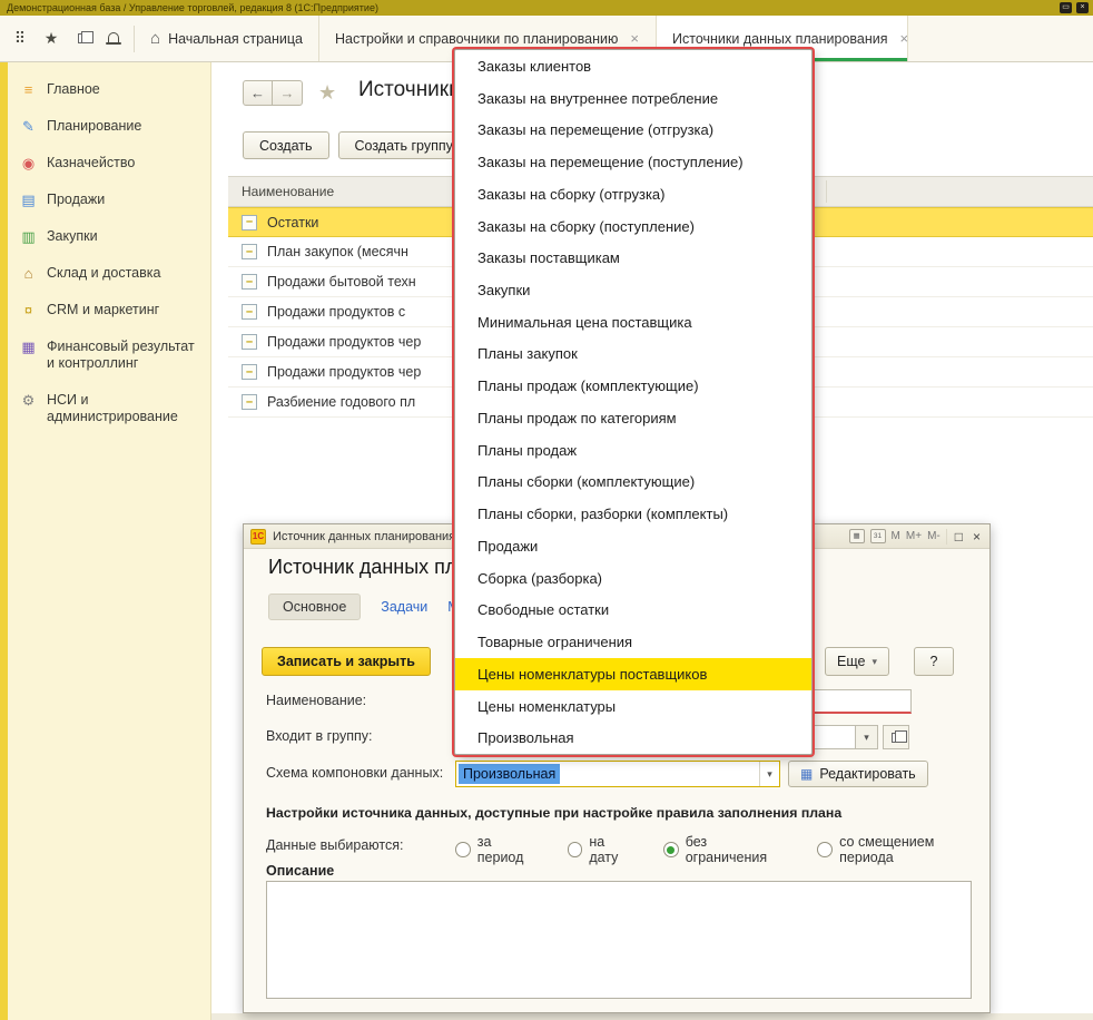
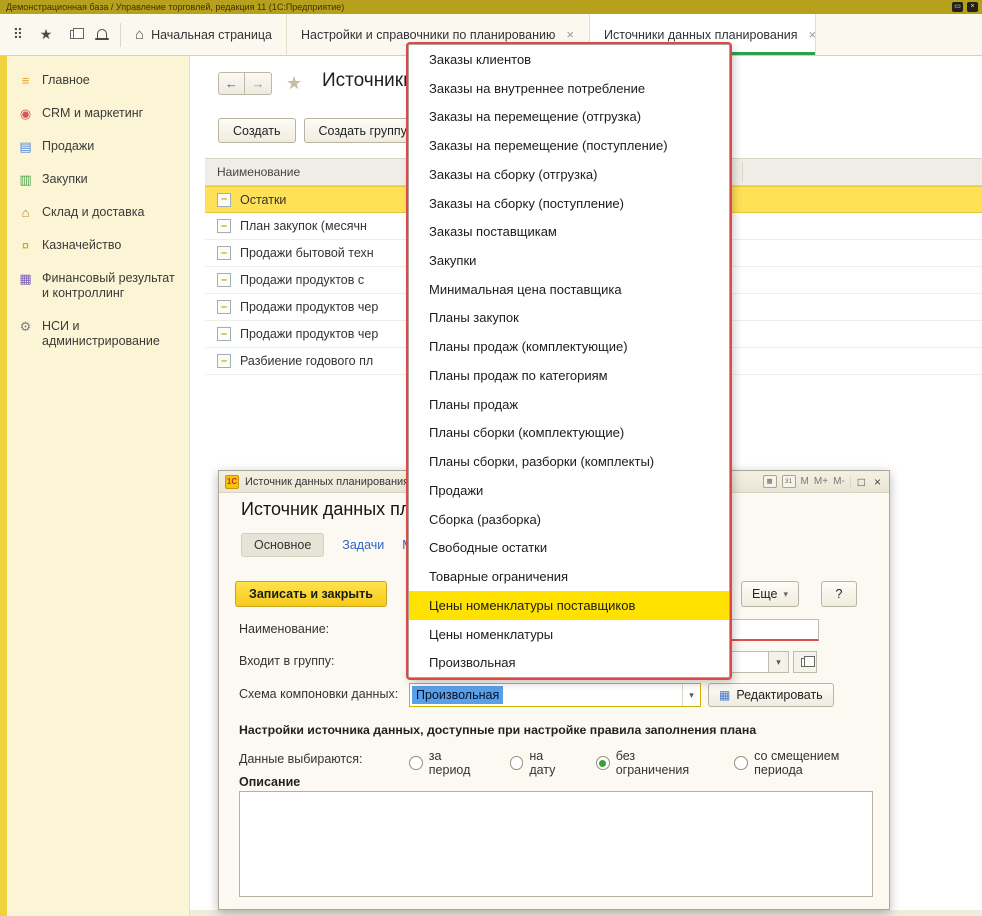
- Демонстрационная база / Управление торговлей, редакция 8 (1С:Предприятие)
+ Демонстрационная база / Управление торговлей, редакция 11 (1С:Предприятие)
  ⠿
  ★
  ⌂
  Начальная страница
  Настройки и справочники по планированию
  ×
  Источники данных планирования
  ×
  ≡
  Главное
- ✎
- Планирование
  ◉
- Казначейство
+ CRM и маркетинг
  ▤
  Продажи
  ▥
  Закупки
  ⌂
  Склад и доставка
  ¤
- CRM и маркетинг
+ Казначейство
  ▦
  Финансовый результат и контроллинг
  ⚙
  НСИ и администрирование
  ←
  →
  ★
  Создать
  Создать группу
  Наименование
  Остатки
  План закупок (месячн
  Продажи бытовой техн
  Продажи продуктов с
  Продажи продуктов чер
  Продажи продуктов чер
  Разбиение годового пл
  1С
  Источник данных планирования
  M
  M+
  M-
  □
  ×
  Основное
  Задачи
  Записать и закрыть
  Еще
  ▾
  ?
  Наименование:
  Входит в группу:
  ▾
  Схема компоновки данных:
  Произвольная
  ▾
  ▦
  Редактировать
  Настройки источника данных, доступные при настройке правила заполнения плана
  Данные выбираются:
  за период
  на дату
  без ограничения
  со смещением периода
  Описание
  Заказы клиентов
  Заказы на внутреннее потребление
  Заказы на перемещение (отгрузка)
  Заказы на перемещение (поступление)
  Заказы на сборку (отгрузка)
  Заказы на сборку (поступление)
  Заказы поставщикам
  Закупки
  Минимальная цена поставщика
  Планы закупок
  Планы продаж (комплектующие)
  Планы продаж по категориям
  Планы продаж
  Планы сборки (комплектующие)
  Планы сборки, разборки (комплекты)
  Продажи
  Сборка (разборка)
  Свободные остатки
  Товарные ограничения
  Цены номенклатуры поставщиков
  Цены номенклатуры
  Произвольная
